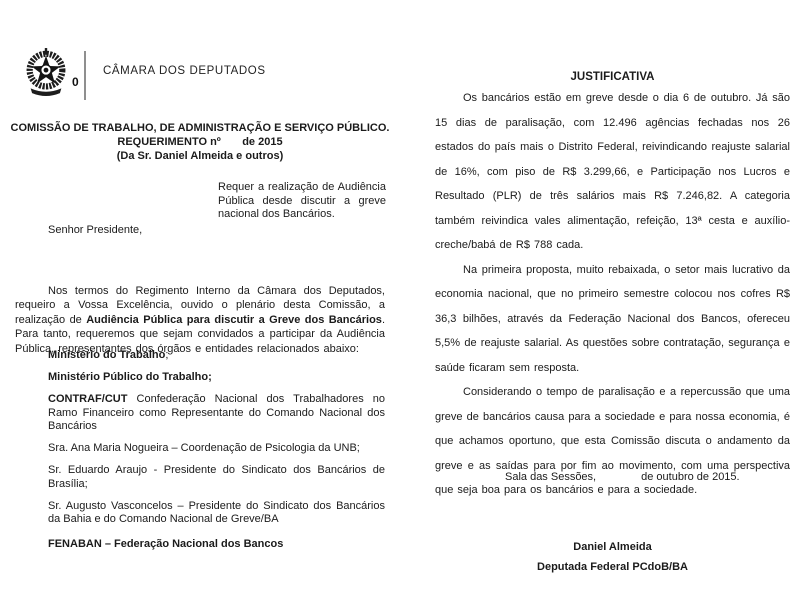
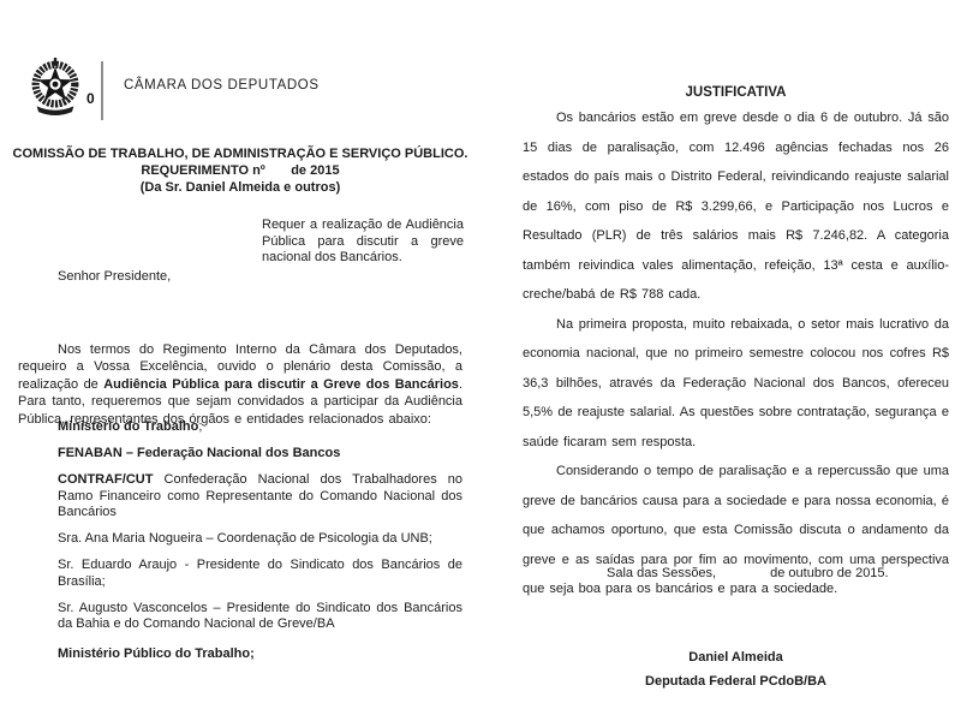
  0
  CÂMARA DOS DEPUTADOS
  COMISSÃO DE TRABALHO, DE ADMINISTRAÇÃO E SERVIÇO PÚBLICO.
  REQUERIMENTO nº de 2015
  (Da Sr. Daniel Almeida e outros)
- Requer a realização de Audiência Pública desde discutir a greve nacional dos Bancários.
+ Requer a realização de Audiência Pública para discutir a greve nacional dos Bancários.
  Senhor Presidente,
  Nos termos do Regimento Interno da Câmara dos Deputados, requeiro a Vossa Excelência, ouvido o plenário desta Comissão, a realização de Audiência Pública para discutir a Greve dos Bancários. Para tanto, requeremos que sejam convidados a participar da Audiência Pública, representantes dos órgãos e entidades relacionados abaixo:
  Ministério do Trabalho;
- Ministério Público do Trabalho;
+ FENABAN – Federação Nacional dos Bancos
  CONTRAF/CUT Confederação Nacional dos Trabalhadores no Ramo Financeiro como Representante do Comando Nacional dos Bancários
  Sra. Ana Maria Nogueira – Coordenação de Psicologia da UNB;
  Sr. Eduardo Araujo - Presidente do Sindicato dos Bancários de Brasília;
  Sr. Augusto Vasconcelos – Presidente do Sindicato dos Bancários da Bahia e do Comando Nacional de Greve/BA
- FENABAN – Federação Nacional dos Bancos
+ Ministério Público do Trabalho;
  JUSTIFICATIVA
  Os bancários estão em greve desde o dia 6 de outubro. Já são 15 dias de paralisação, com 12.496 agências fechadas nos 26 estados do país mais o Distrito Federal, reivindicando reajuste salarial de 16%, com piso de R$ 3.299,66, e Participação nos Lucros e Resultado (PLR) de três salários mais R$ 7.246,82. A categoria também reivindica vales alimentação, refeição, 13ª cesta e auxílio-creche/babá de R$ 788 cada.
  Na primeira proposta, muito rebaixada, o setor mais lucrativo da economia nacional, que no primeiro semestre colocou nos cofres R$ 36,3 bilhões, através da Federação Nacional dos Bancos, ofereceu 5,5% de reajuste salarial. As questões sobre contratação, segurança e saúde ficaram sem resposta.
  Considerando o tempo de paralisação e a repercussão que uma greve de bancários causa para a sociedade e para nossa economia, é que achamos oportuno, que esta Comissão discuta o andamento da greve e as saídas para por fim ao movimento, com uma perspectiva que seja boa para os bancários e para a sociedade.
  Sala das Sessões, de outubro de 2015.
  Daniel Almeida
  Deputada Federal PCdoB/BA
